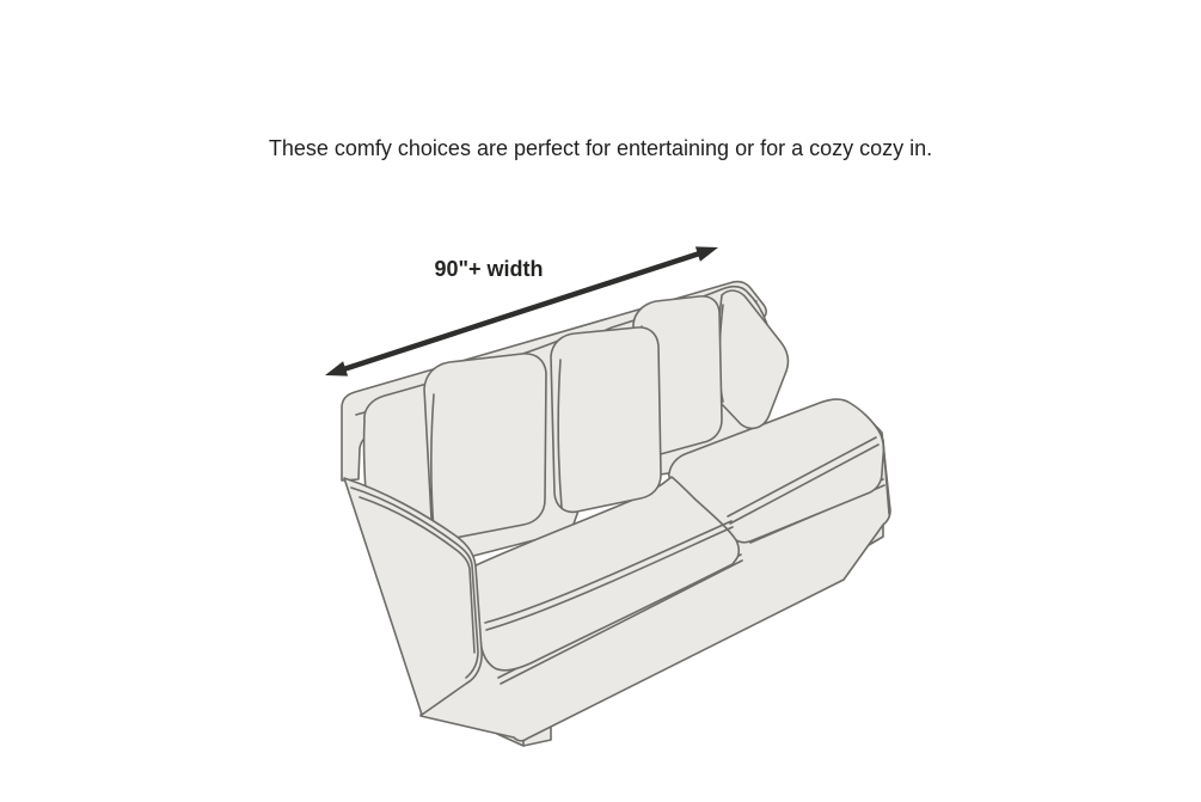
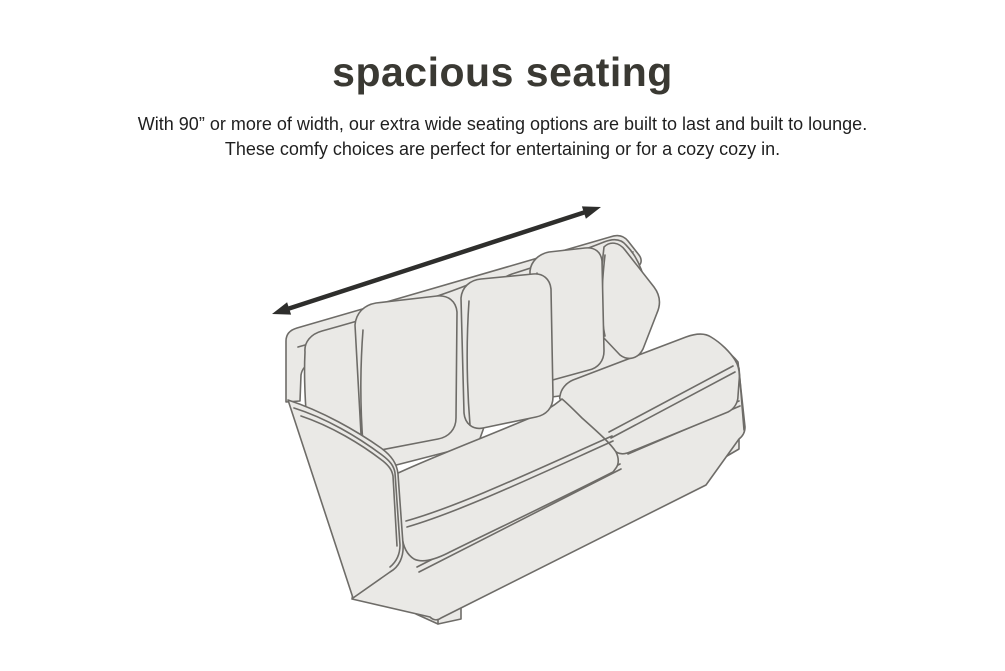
+ spacious seating
+ With 90” or more of width, our extra wide seating options are built to last and built to lounge.
  These comfy choices are perfect for entertaining or for a cozy cozy in.
- 90"+ width
